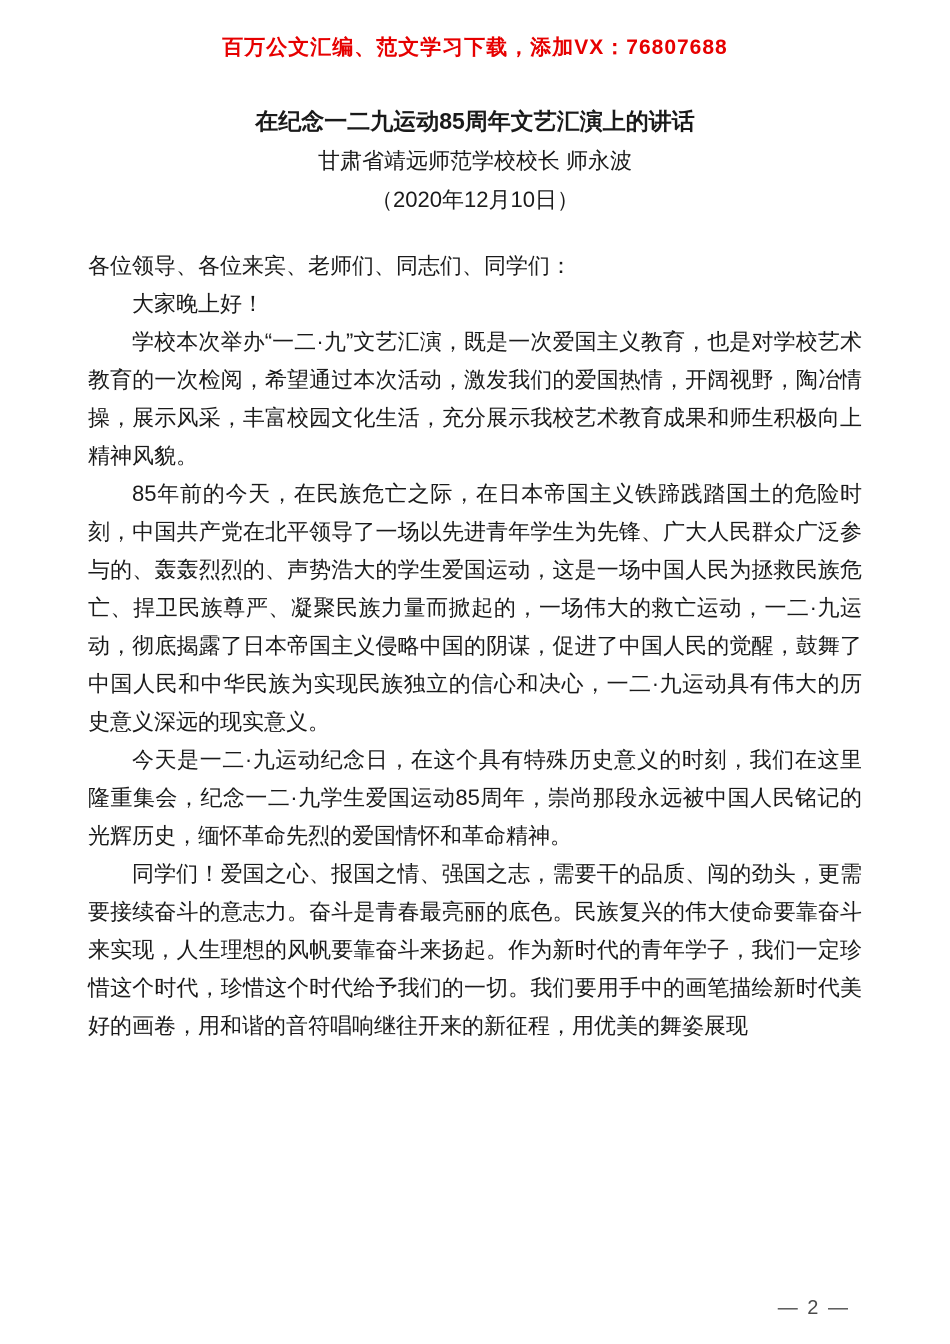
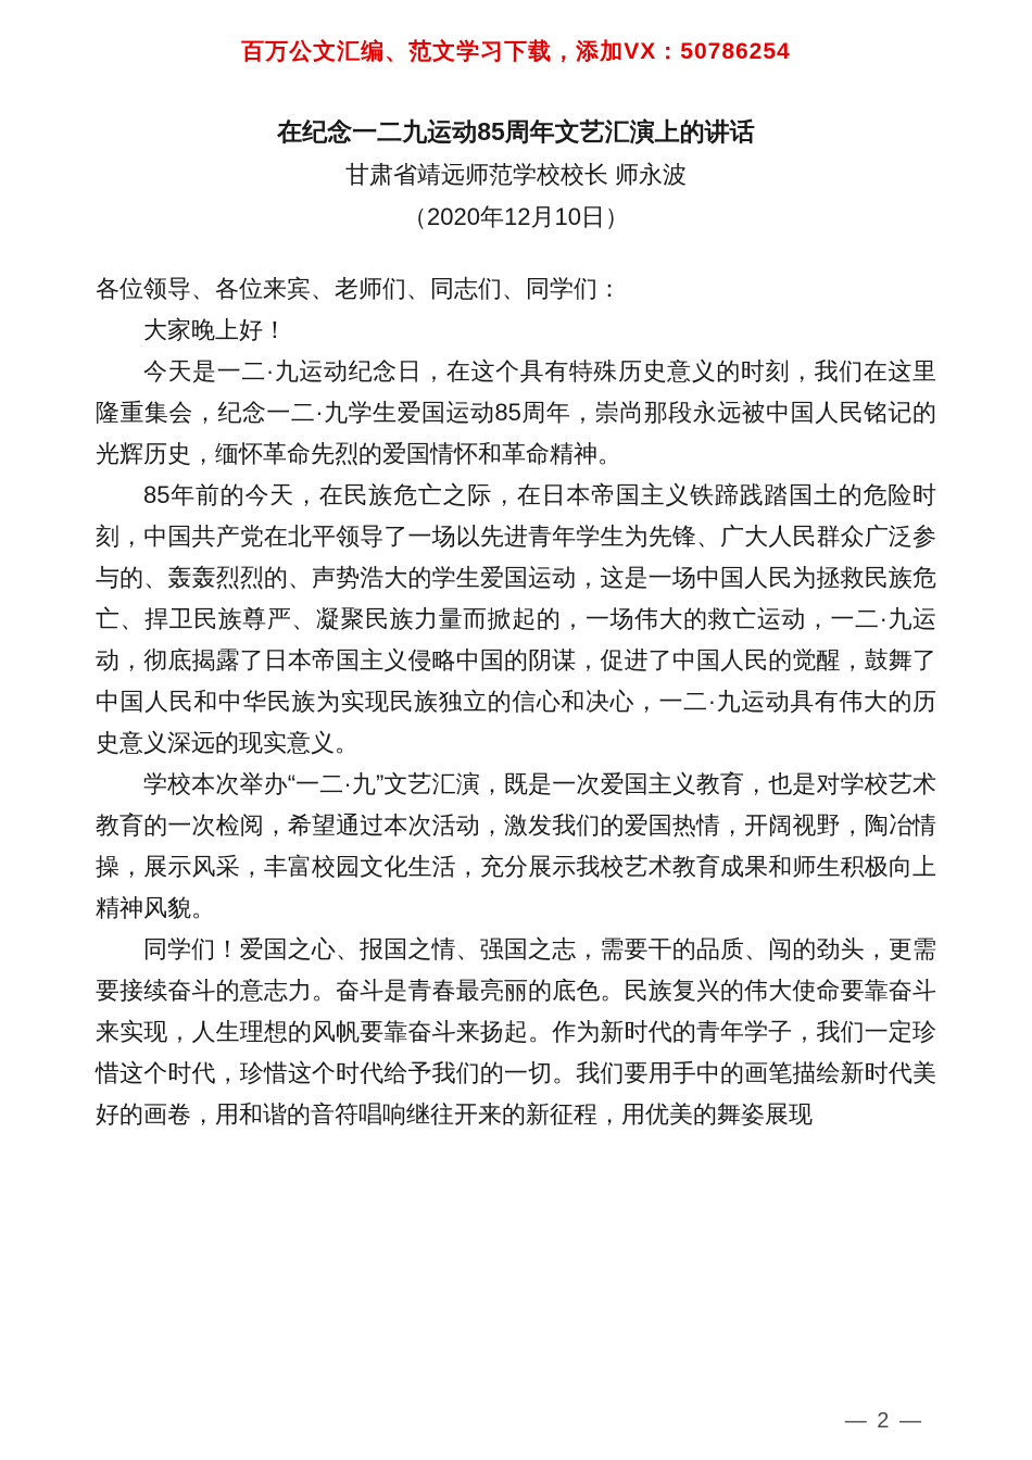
- 百万公文汇编、范文学习下载，添加VX：76807688
+ 百万公文汇编、范文学习下载，添加VX：50786254
  在纪念一二九运动85周年文艺汇演上的讲话
  甘肃省靖远师范学校校长 师永波
  （2020年12月10日）
  各位领导、各位来宾、老师们、同志们、同学们：
  大家晚上好！
- 学校本次举办“一二·九”文艺汇演，既是一次爱国主义教育，也是对学校艺术教育的一次检阅，希望通过本次活动，激发我们的爱国热情，开阔视野，陶冶情操，展示风采，丰富校园文化生活，充分展示我校艺术教育成果和师生积极向上精神风貌。
+ 今天是一二·九运动纪念日，在这个具有特殊历史意义的时刻，我们在这里隆重集会，纪念一二·九学生爱国运动85周年，崇尚那段永远被中国人民铭记的光辉历史，缅怀革命先烈的爱国情怀和革命精神。
  85年前的今天，在民族危亡之际，在日本帝国主义铁蹄践踏国土的危险时刻，中国共产党在北平领导了一场以先进青年学生为先锋、广大人民群众广泛参与的、轰轰烈烈的、声势浩大的学生爱国运动，这是一场中国人民为拯救民族危亡、捍卫民族尊严、凝聚民族力量而掀起的，一场伟大的救亡运动，一二·九运动，彻底揭露了日本帝国主义侵略中国的阴谋，促进了中国人民的觉醒，鼓舞了中国人民和中华民族为实现民族独立的信心和决心，一二·九运动具有伟大的历史意义深远的现实意义。
- 今天是一二·九运动纪念日，在这个具有特殊历史意义的时刻，我们在这里隆重集会，纪念一二·九学生爱国运动85周年，崇尚那段永远被中国人民铭记的光辉历史，缅怀革命先烈的爱国情怀和革命精神。
+ 学校本次举办“一二·九”文艺汇演，既是一次爱国主义教育，也是对学校艺术教育的一次检阅，希望通过本次活动，激发我们的爱国热情，开阔视野，陶冶情操，展示风采，丰富校园文化生活，充分展示我校艺术教育成果和师生积极向上精神风貌。
  同学们！爱国之心、报国之情、强国之志，需要干的品质、闯的劲头，更需要接续奋斗的意志力。奋斗是青春最亮丽的底色。民族复兴的伟大使命要靠奋斗来实现，人生理想的风帆要靠奋斗来扬起。作为新时代的青年学子，我们一定珍惜这个时代，珍惜这个时代给予我们的一切。我们要用手中的画笔描绘新时代美好的画卷，用和谐的音符唱响继往开来的新征程，用优美的舞姿展现
  — 2 —
